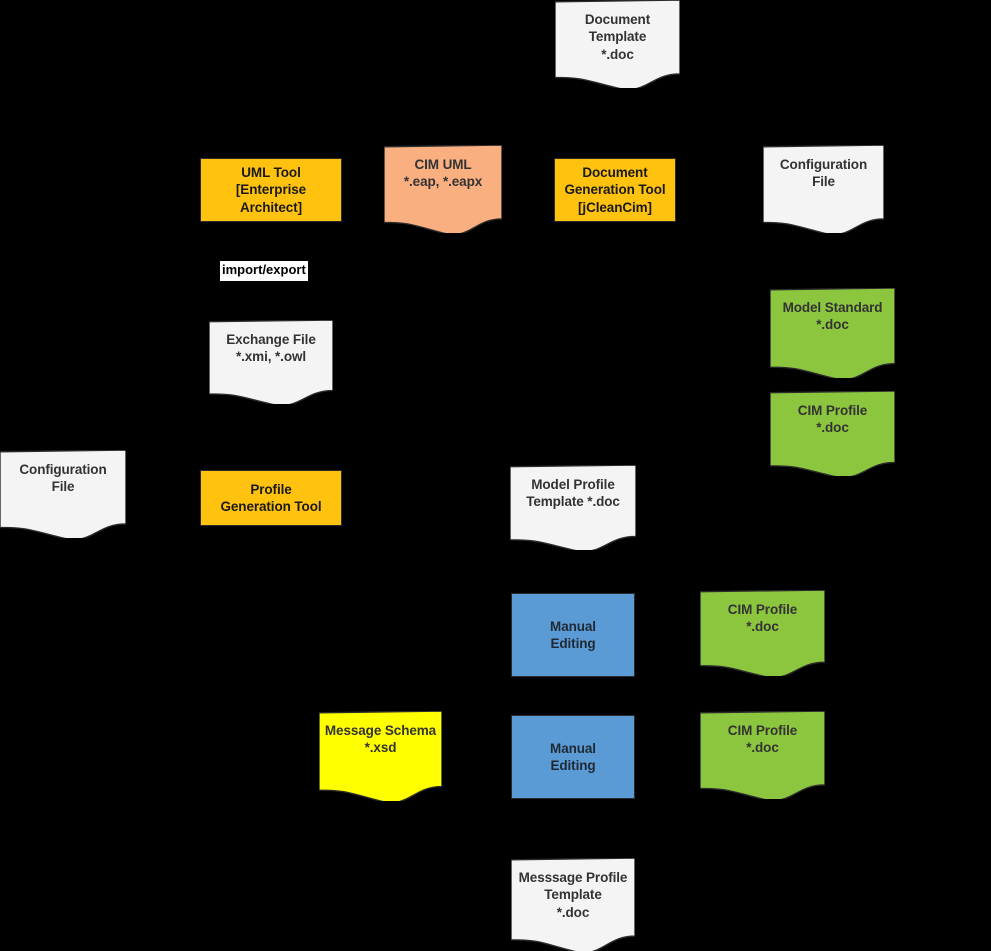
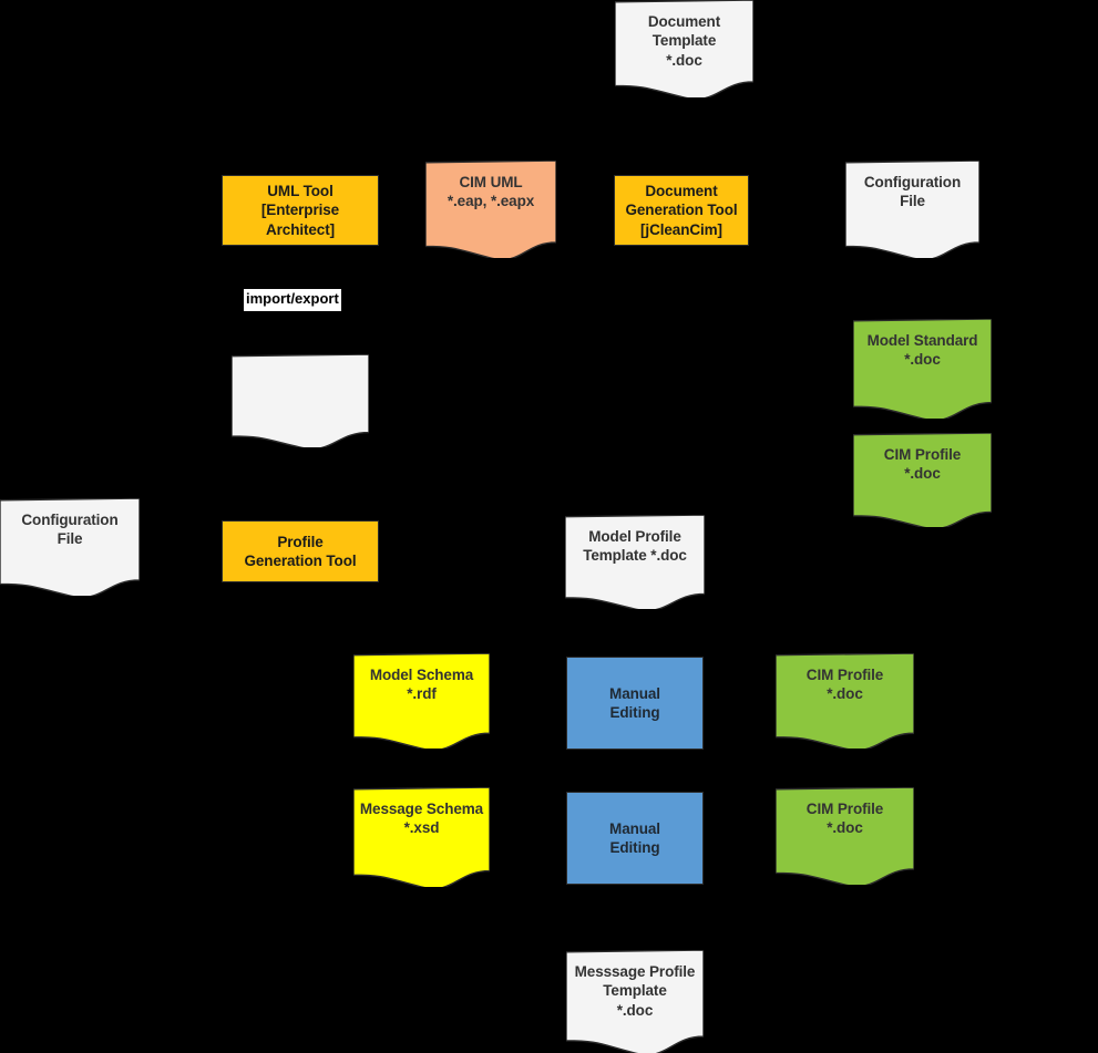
  Document
  Template
  *.doc
  UML Tool
  [Enterprise
  Architect]
  CIM UML
  *.eap, *.eapx
  Document
  Generation Tool
  [jCleanCim]
  Configuration
  File
  Model Standard
  *.doc
  CIM Profile
  *.doc
- Exchange File
- *.xmi, *.owl
  Configuration
  File
  Profile
  Generation Tool
  Model Profile
  Template *.doc
+ Model Schema
+ *.rdf
  Manual
  Editing
  CIM Profile
  *.doc
  Message Schema
  *.xsd
  Manual
  Editing
  CIM Profile
  *.doc
  Messsage Profile
  Template
  *.doc
  import/export
